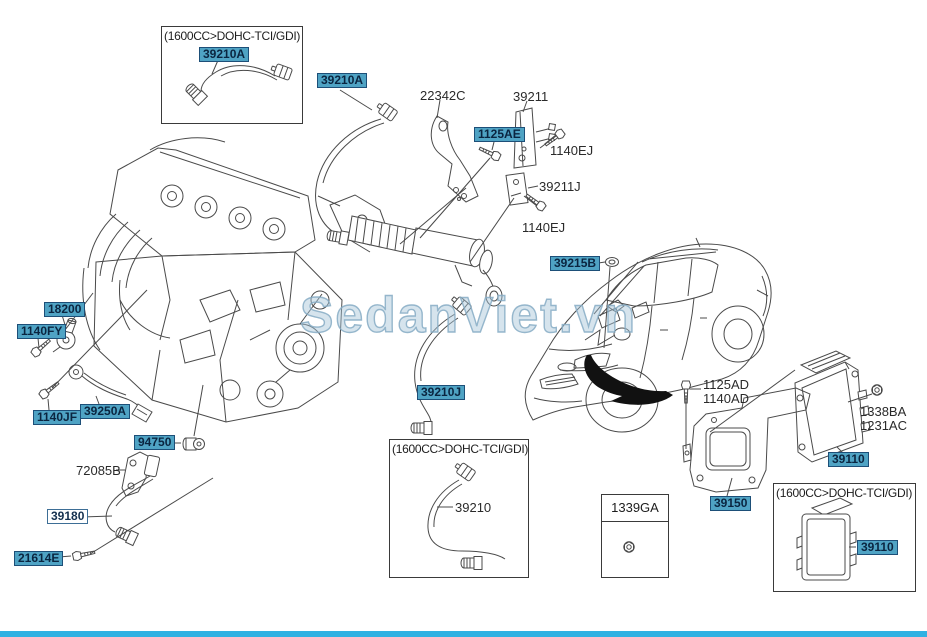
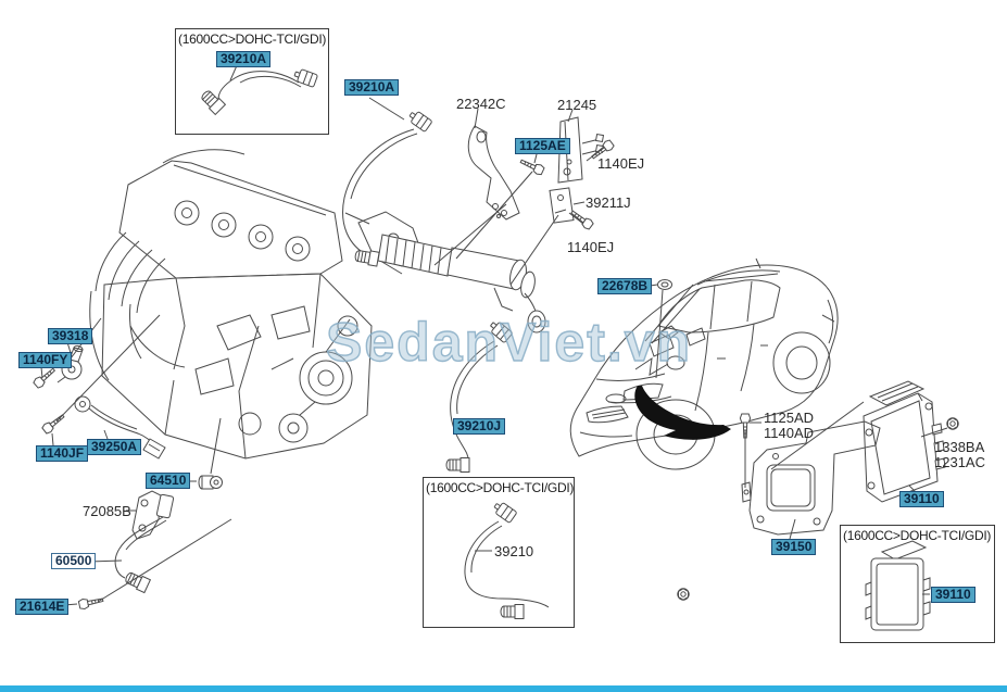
  (1600CC>DOHC-TCI/GDI)
  (1600CC>DOHC-TCI/GDI)
- 1339GA
  (1600CC>DOHC-TCI/GDI)
  SedanViet.vn
  39210A
  39210A
  1125AE
- 39215B
+ 22678B
- 18200
+ 39318
  1140FY
  39250A
  1140JF
- 94750
+ 64510
  21614E
  39210J
  39150
  39110
  39110
- 39180
+ 60500
  22342C
- 39211
+ 21245
  1140EJ
  39211J
  1140EJ
  1125AD
  1140AD
  1338BA
  1231AC
  72085B
  39210
